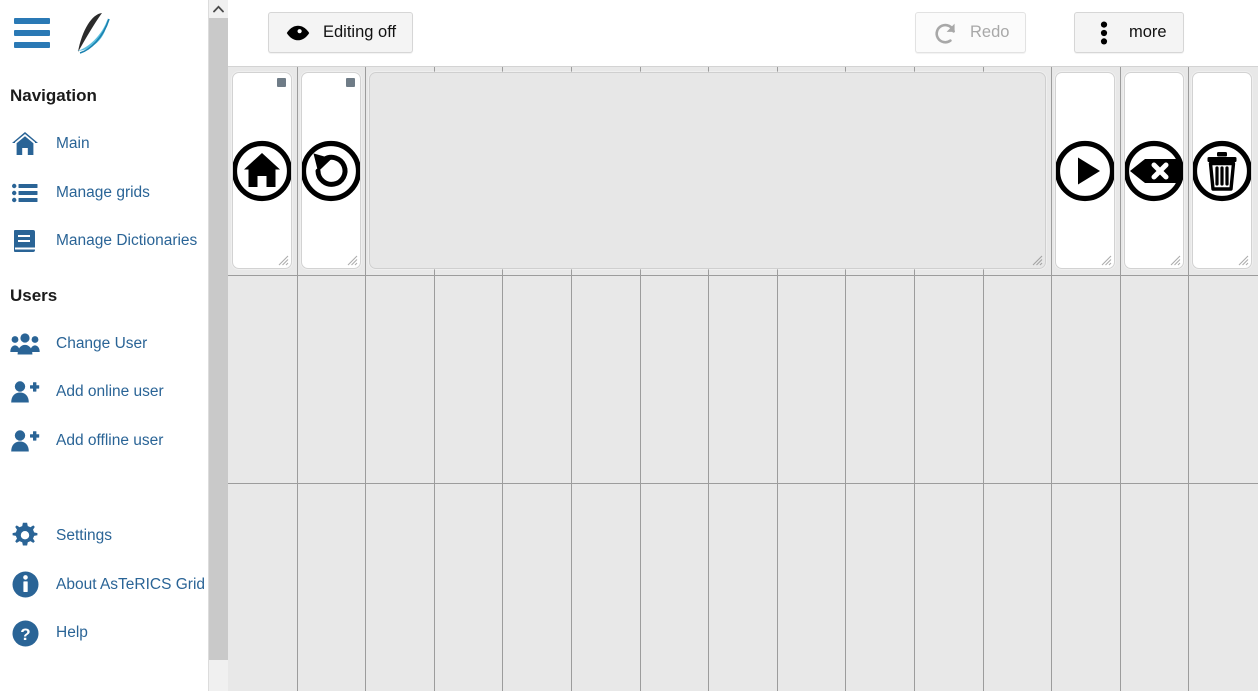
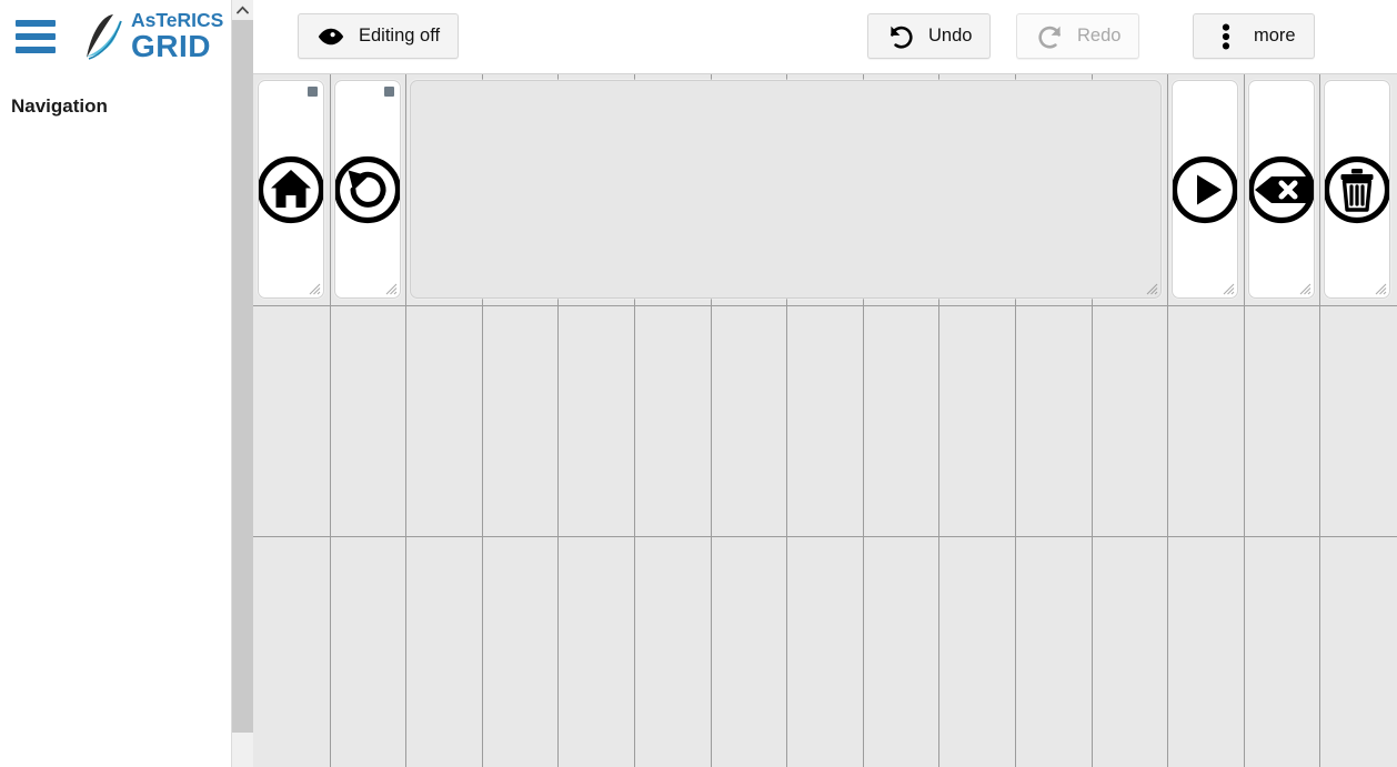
+ AsTeRICS
+ GRID
  Navigation
- Main
- Manage grids
- Manage Dictionaries
- Users
- Change User
- Add online user
- Add offline user
- Settings
- About AsTeRICS Grid
- ?
- Help
  Editing off
+ Undo
  Redo
  more
